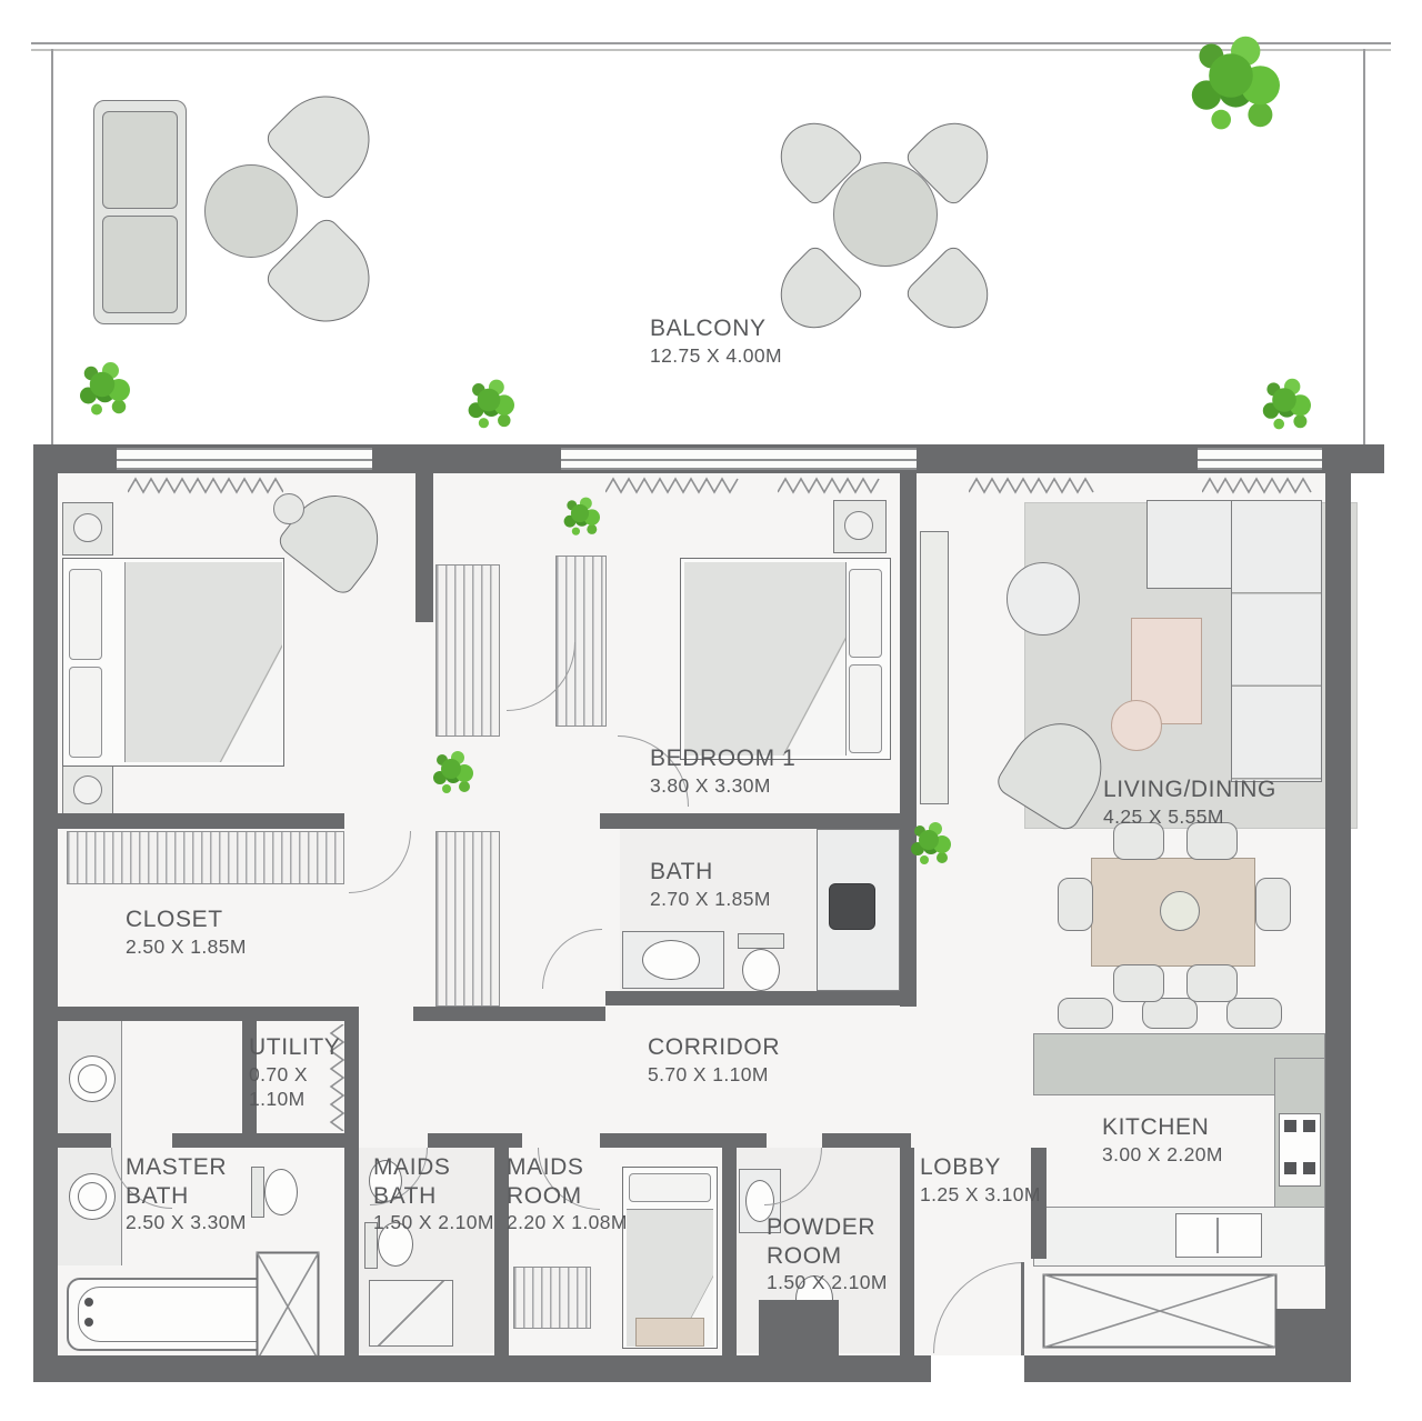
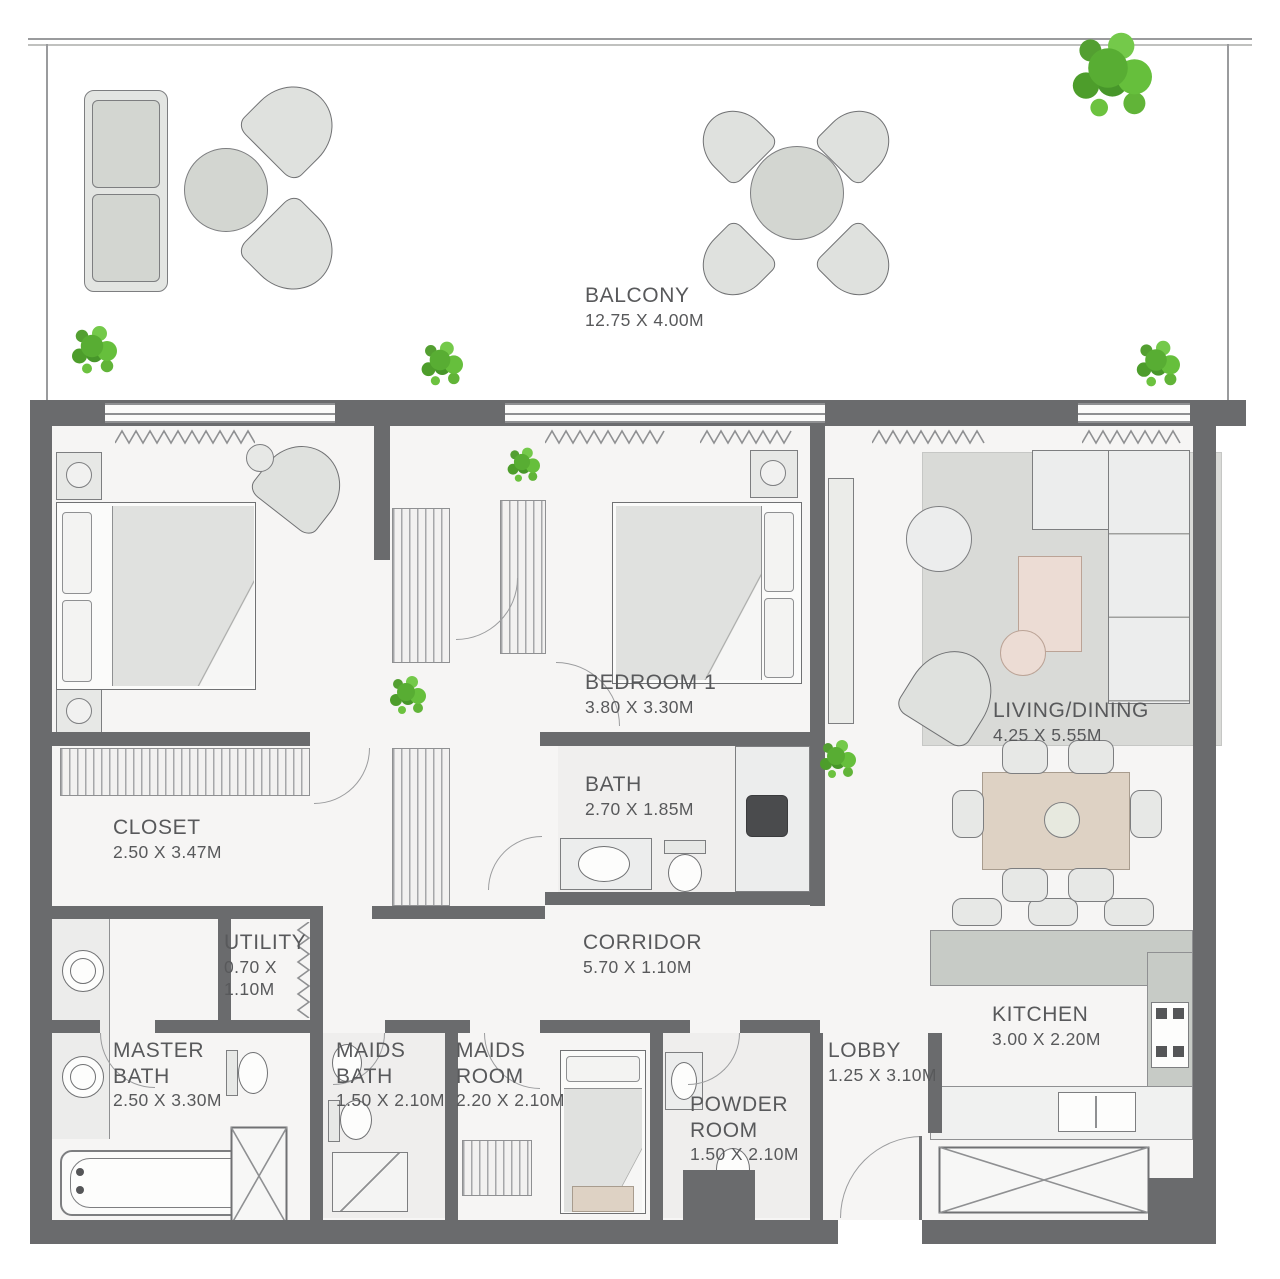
  BALCONY
  12.75 X 4.00M
  BEDROOM 1
  3.80 X 3.30M
  LIVING/DINING
  4.25 X 5.55M
  CLOSET
- 2.50 X 1.85M
+ 2.50 X 3.47M
  BATH
  2.70 X 1.85M
  CORRIDOR
  5.70 X 1.10M
  UTILITY
  0.70 X 1.10M
  MASTER BATH
  2.50 X 3.30M
  MAIDS BATH
  1.50 X 2.10M
  MAIDS ROOM
- 2.20 X 1.08M
+ 2.20 X 2.10M
  POWDER ROOM
  1.50 X 2.10M
  LOBBY
  1.25 X 3.10M
  KITCHEN
  3.00 X 2.20M
